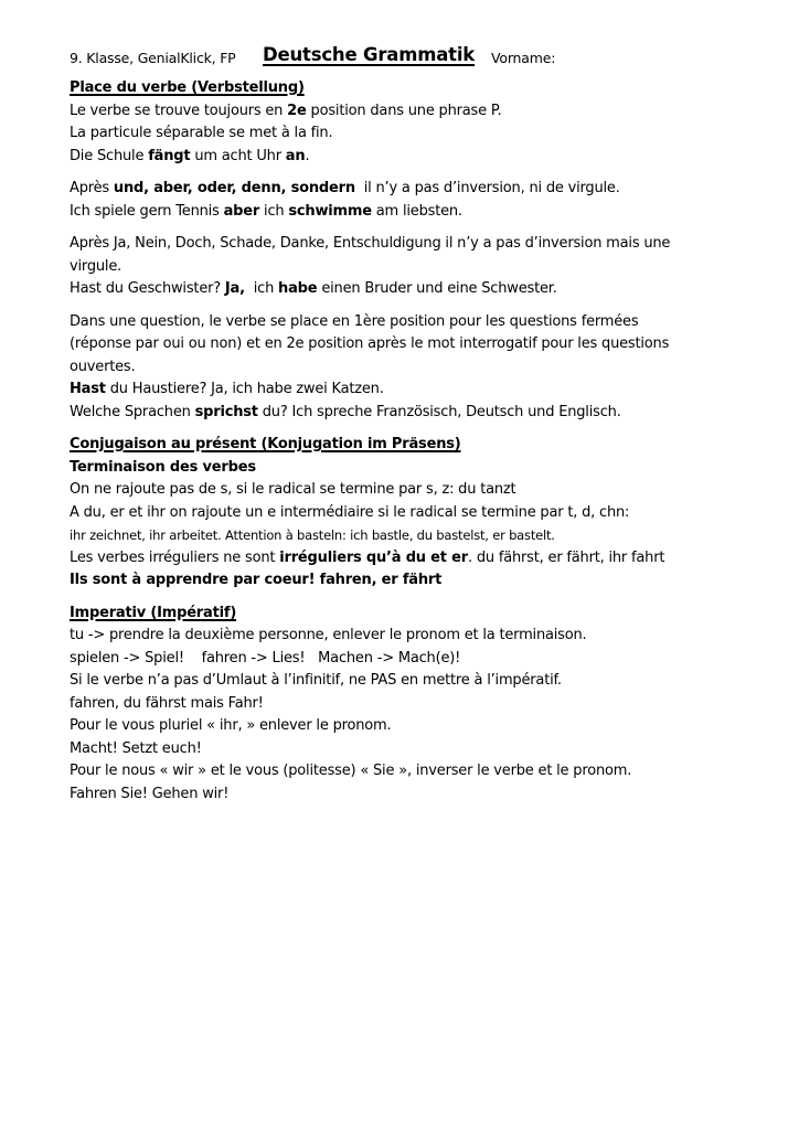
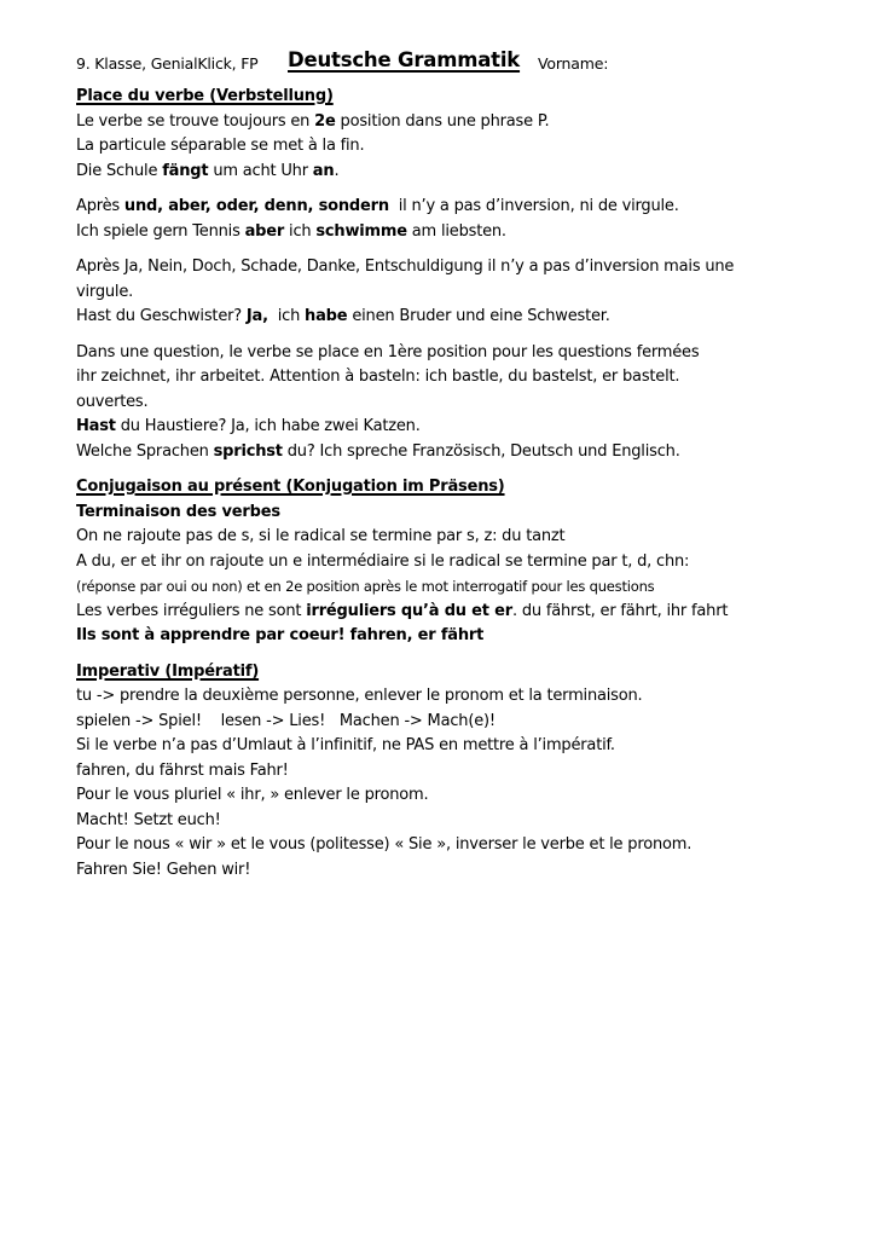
  9. Klasse, GenialKlick, FP
  Deutsche Grammatik
  Vorname:
  Place du verbe (Verbstellung)
  Le verbe se trouve toujours en 2e position dans une phrase P.
  La particule séparable se met à la fin.
  Die Schule fängt um acht Uhr an.
  Après und, aber, oder, denn, sondern il n’y a pas d’inversion, ni de virgule.
  Ich spiele gern Tennis aber ich schwimme am liebsten.
  Après Ja, Nein, Doch, Schade, Danke, Entschuldigung il n’y a pas d’inversion mais une
  virgule.
  Hast du Geschwister? Ja, ich habe einen Bruder und eine Schwester.
  Dans une question, le verbe se place en 1ère position pour les questions fermées
- (réponse par oui ou non) et en 2e position après le mot interrogatif pour les questions
+ ihr zeichnet, ihr arbeitet. Attention à basteln: ich bastle, du bastelst, er bastelt.
  ouvertes.
  Hast du Haustiere? Ja, ich habe zwei Katzen.
  Welche Sprachen sprichst du? Ich spreche Französisch, Deutsch und Englisch.
  Conjugaison au présent (Konjugation im Präsens)
  Terminaison des verbes
  On ne rajoute pas de s, si le radical se termine par s, z: du tanzt
  A du, er et ihr on rajoute un e intermédiaire si le radical se termine par t, d, chn:
- ihr zeichnet, ihr arbeitet. Attention à basteln: ich bastle, du bastelst, er bastelt.
+ (réponse par oui ou non) et en 2e position après le mot interrogatif pour les questions
  Les verbes irréguliers ne sont irréguliers qu’à du et er. du fährst, er fährt, ihr fahrt
  Ils sont à apprendre par coeur! fahren, er fährt
  Imperativ (Impératif)
  tu -> prendre la deuxième personne, enlever le pronom et la terminaison.
- spielen -> Spiel! fahren -> Lies! Machen -> Mach(e)!
+ spielen -> Spiel! lesen -> Lies! Machen -> Mach(e)!
  Si le verbe n’a pas d’Umlaut à l’infinitif, ne PAS en mettre à l’impératif.
  fahren, du fährst mais Fahr!
  Pour le vous pluriel « ihr, » enlever le pronom.
  Macht! Setzt euch!
  Pour le nous « wir » et le vous (politesse) « Sie », inverser le verbe et le pronom.
  Fahren Sie! Gehen wir!
